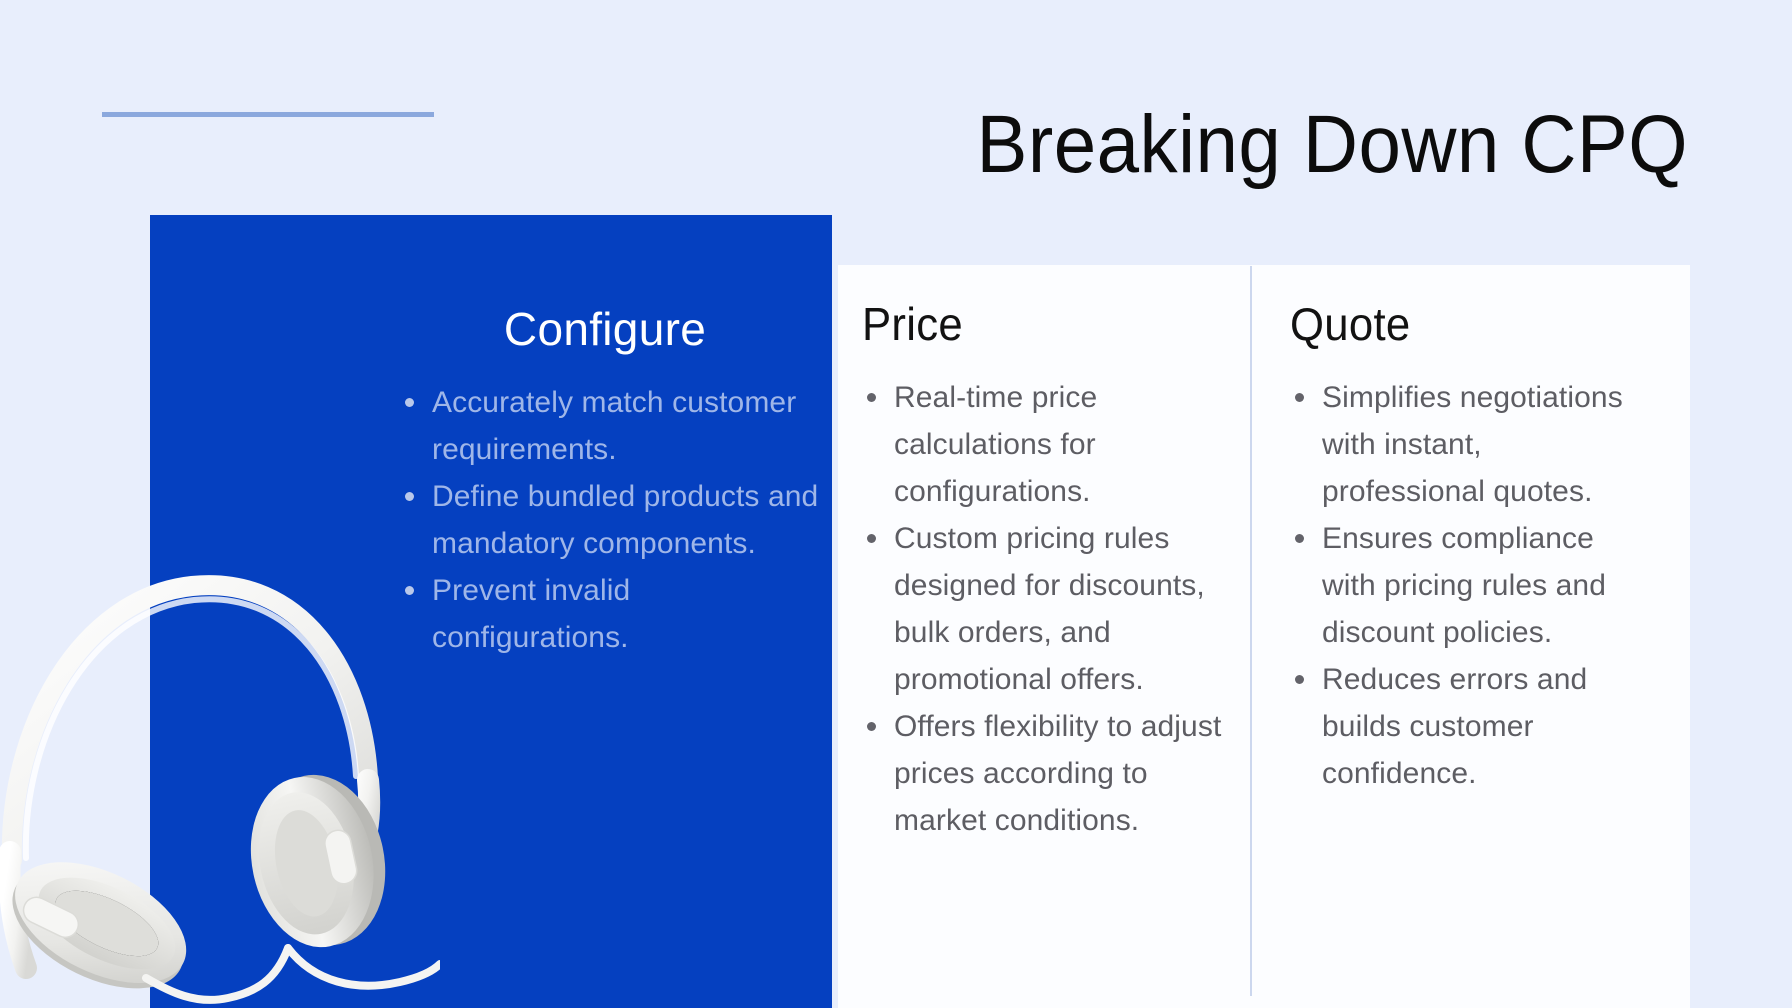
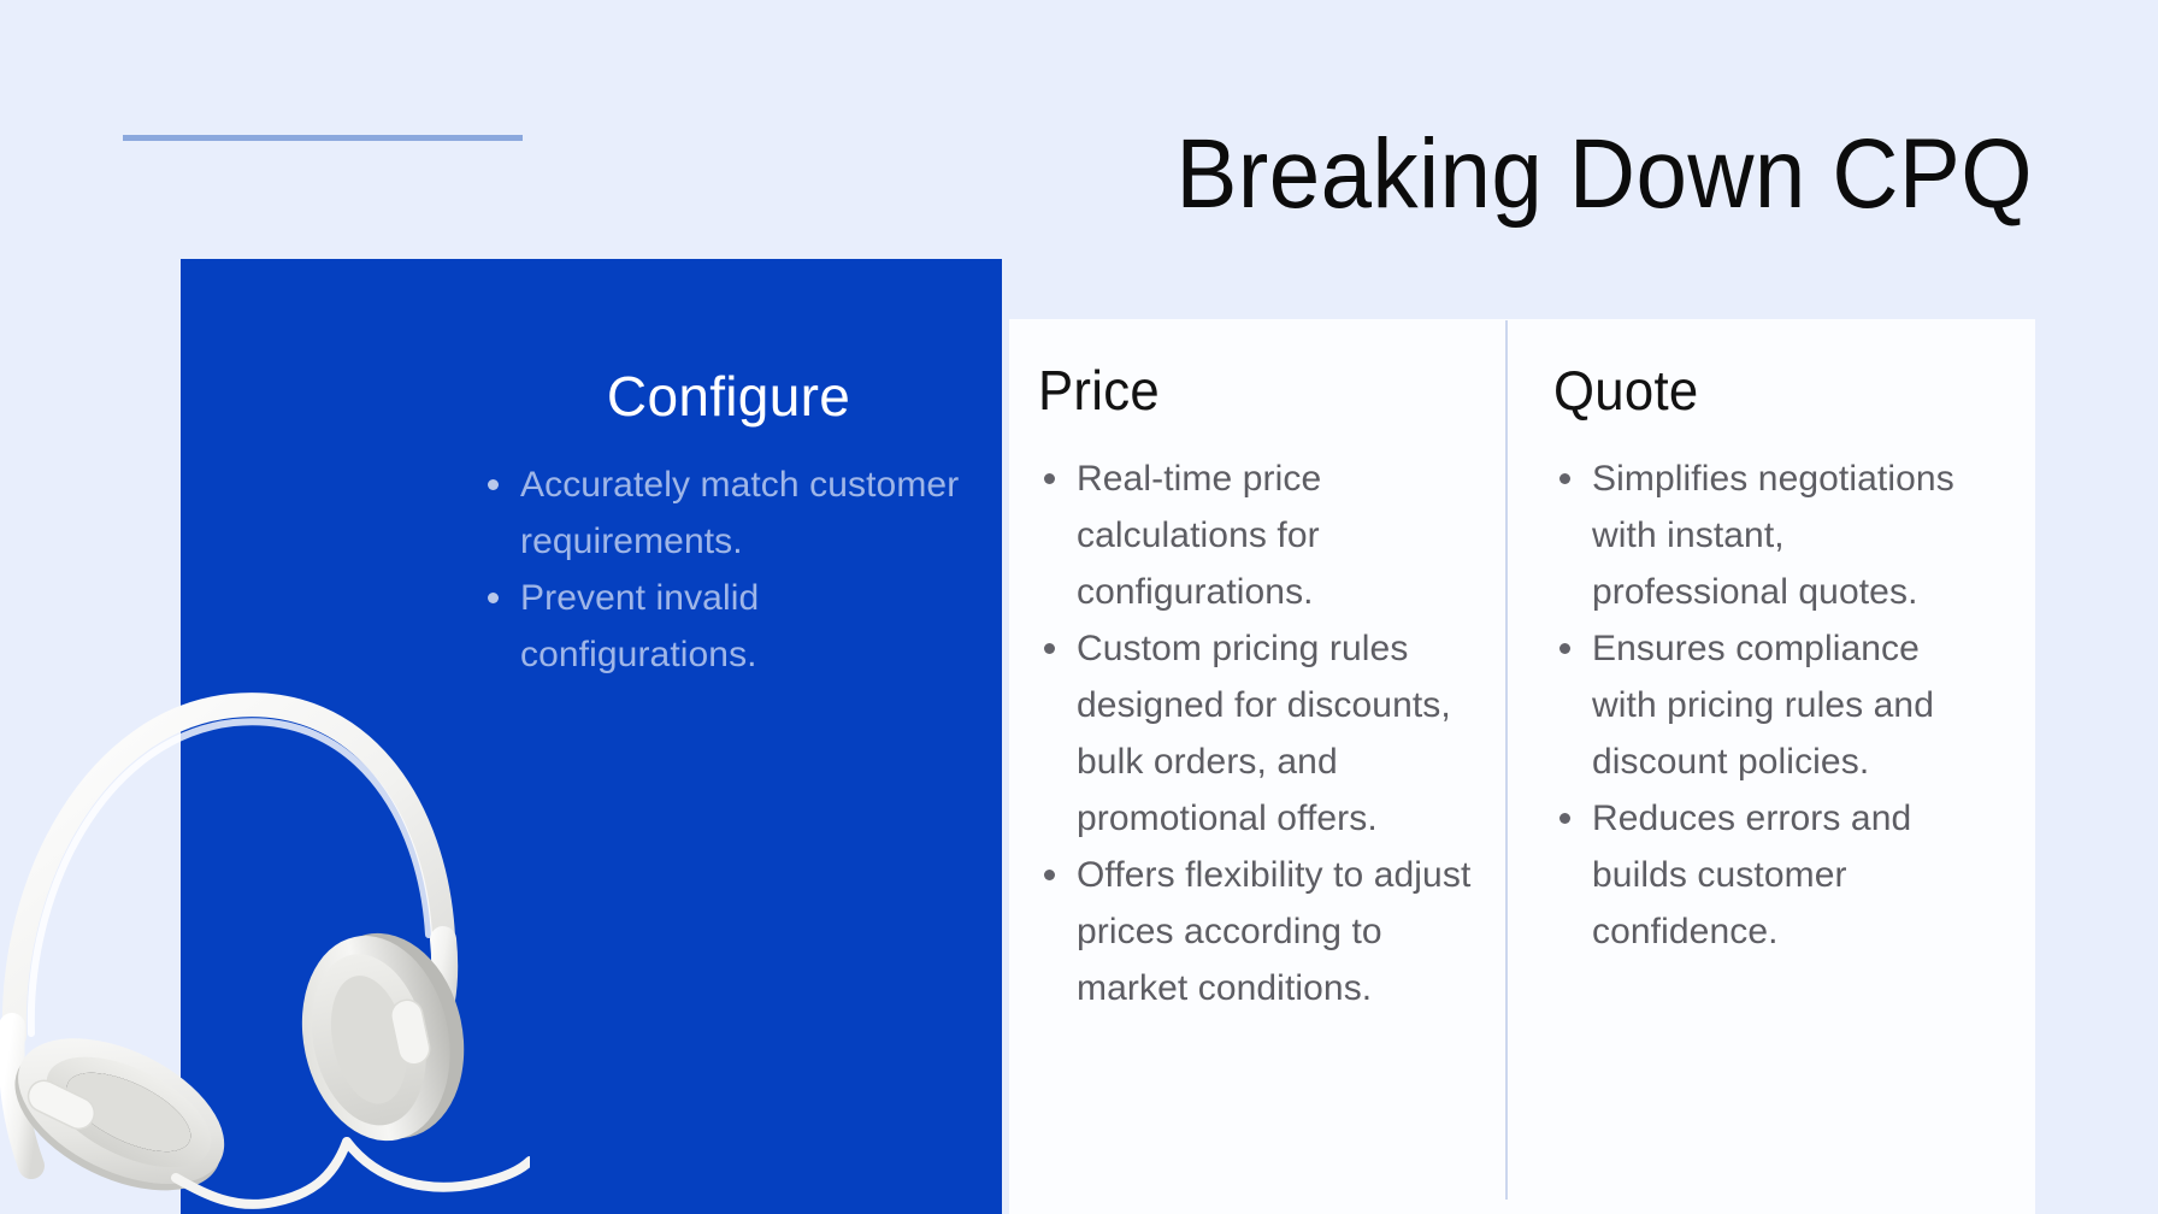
  Breaking Down CPQ
  Configure
  Accurately match customer requirements.
- Define bundled products and mandatory components.
  Prevent invalid configurations.
  Price
  Real-time price calculations for configurations.
  Custom pricing rules designed for discounts, bulk orders, and promotional offers.
  Offers flexibility to adjust prices according to market conditions.
  Quote
  Simplifies negotiations with instant, professional quotes.
  Ensures compliance with pricing rules and discount policies.
  Reduces errors and builds customer confidence.
